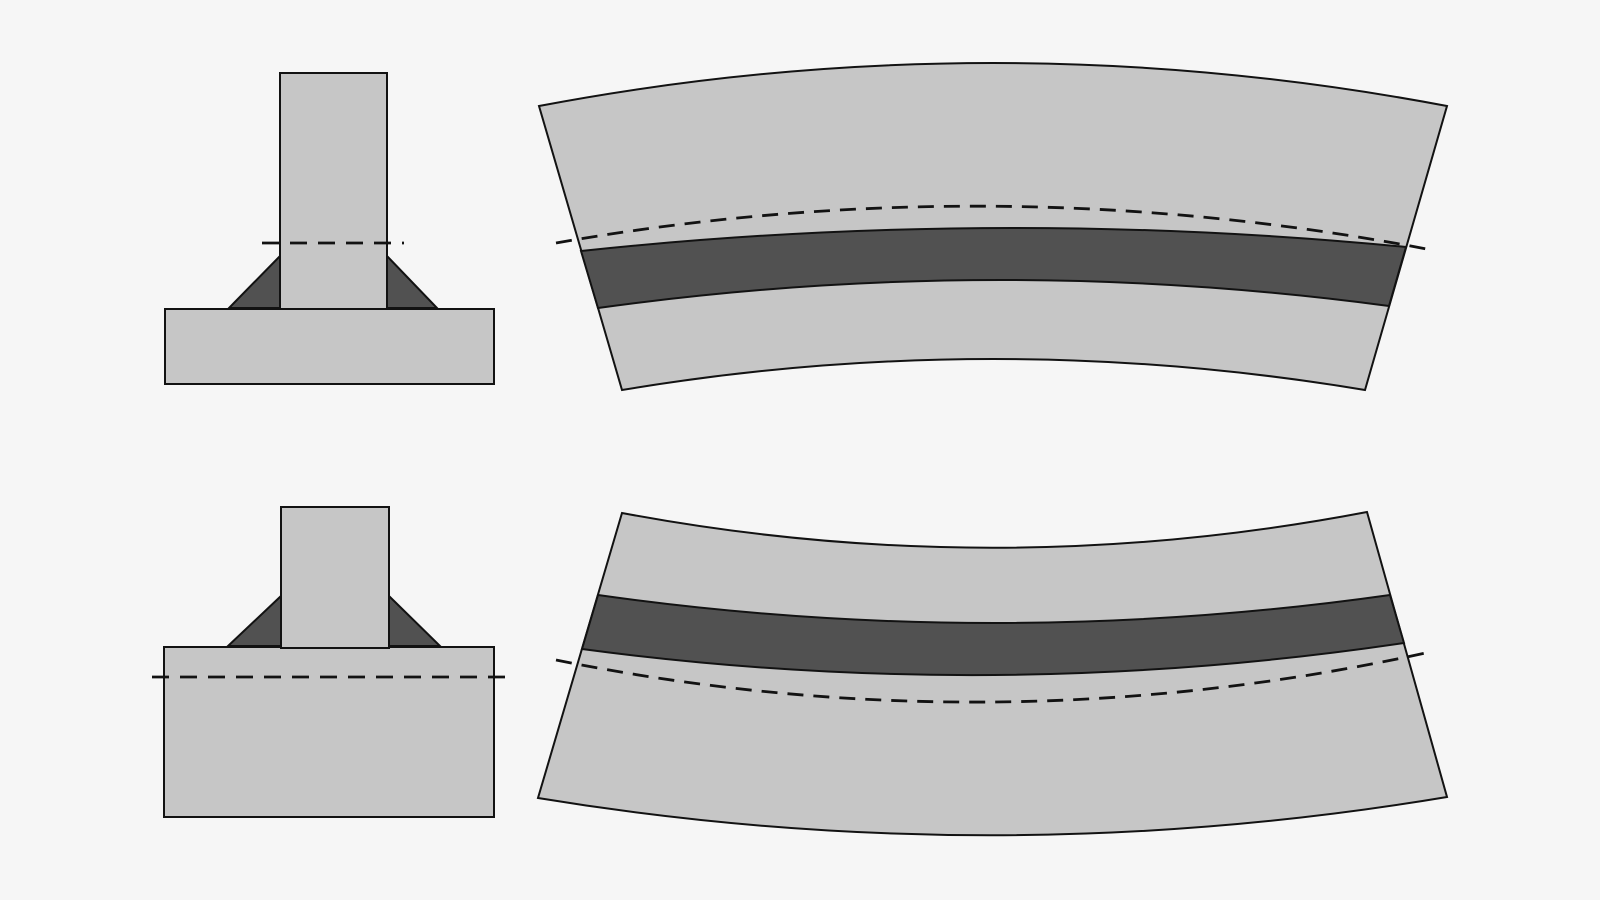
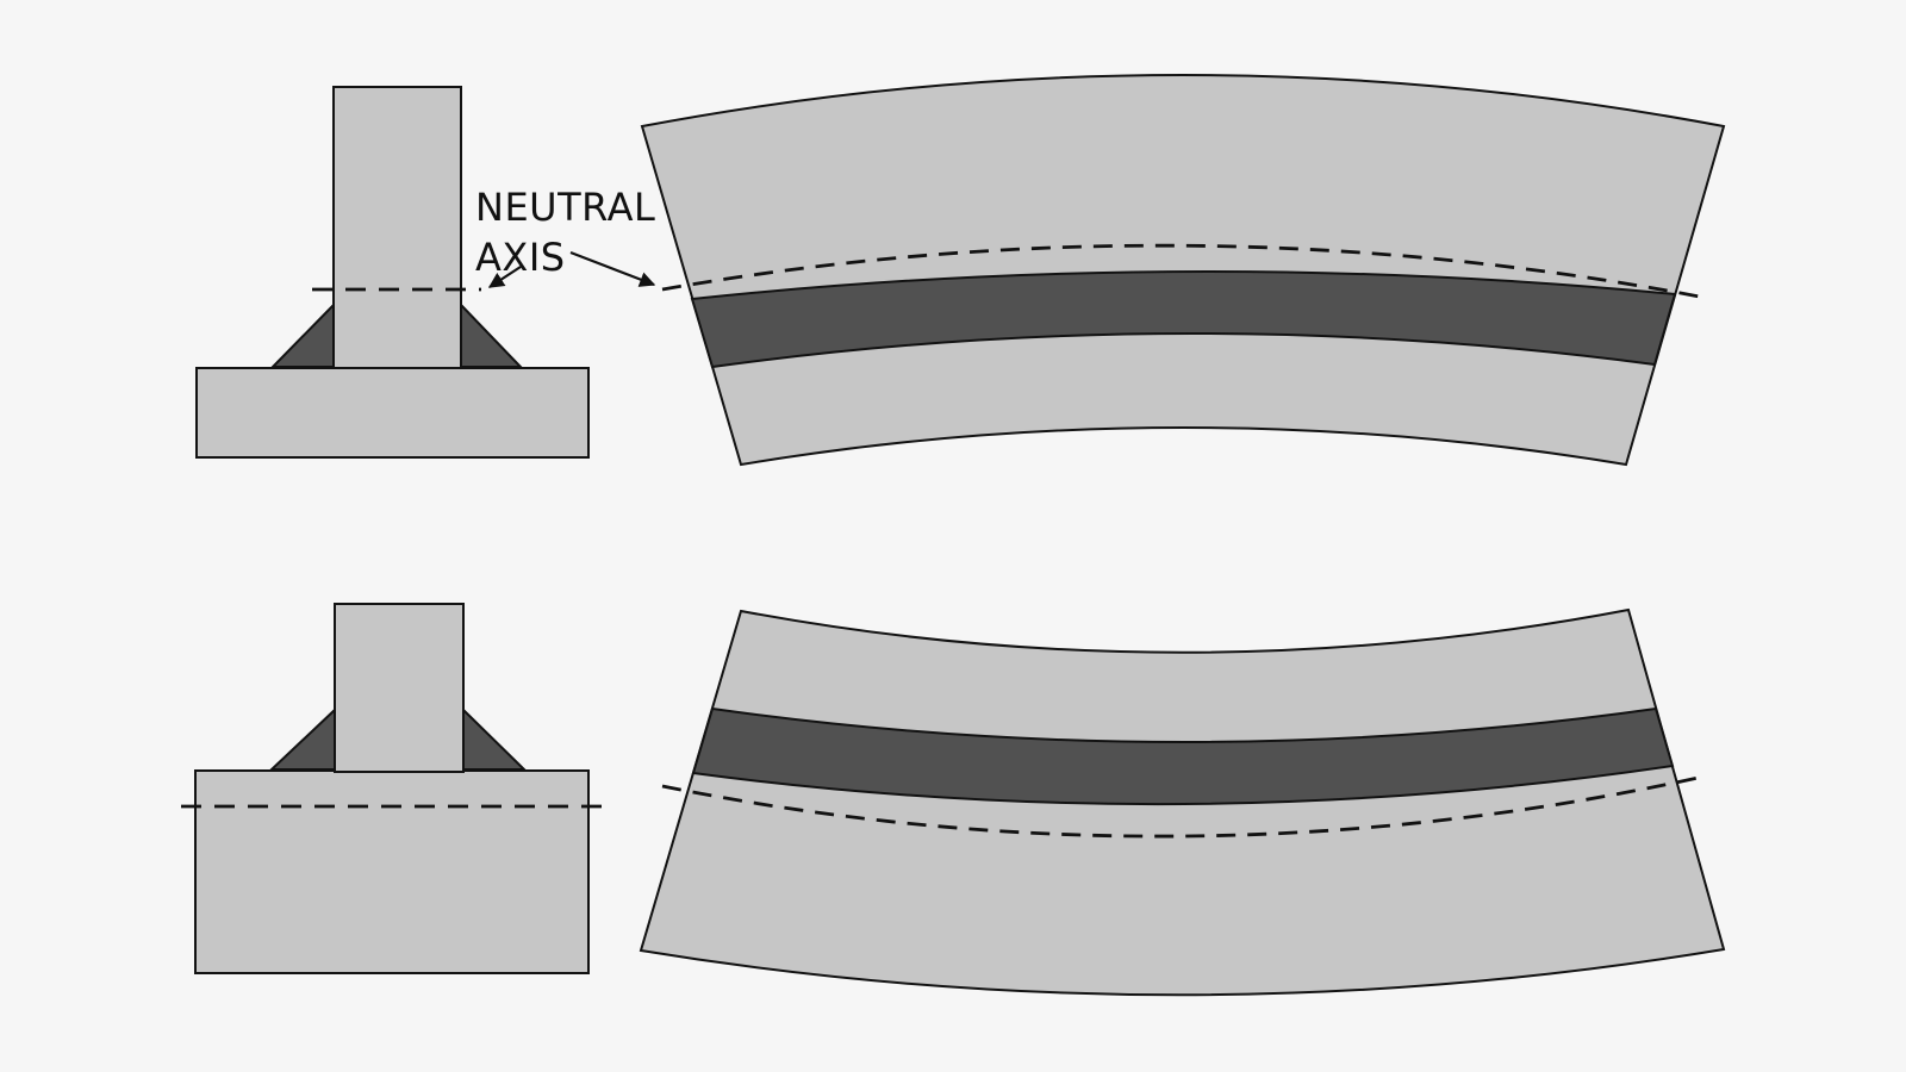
+ NEUTRAL
+ AXIS
